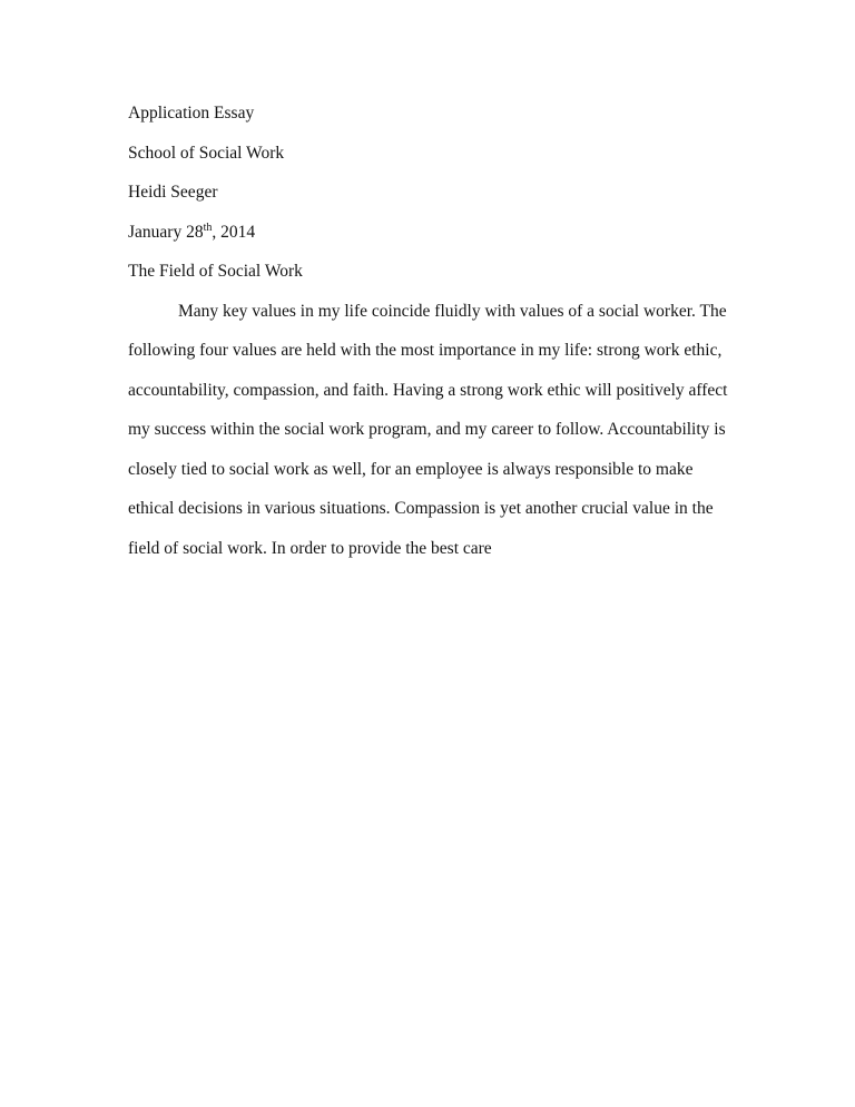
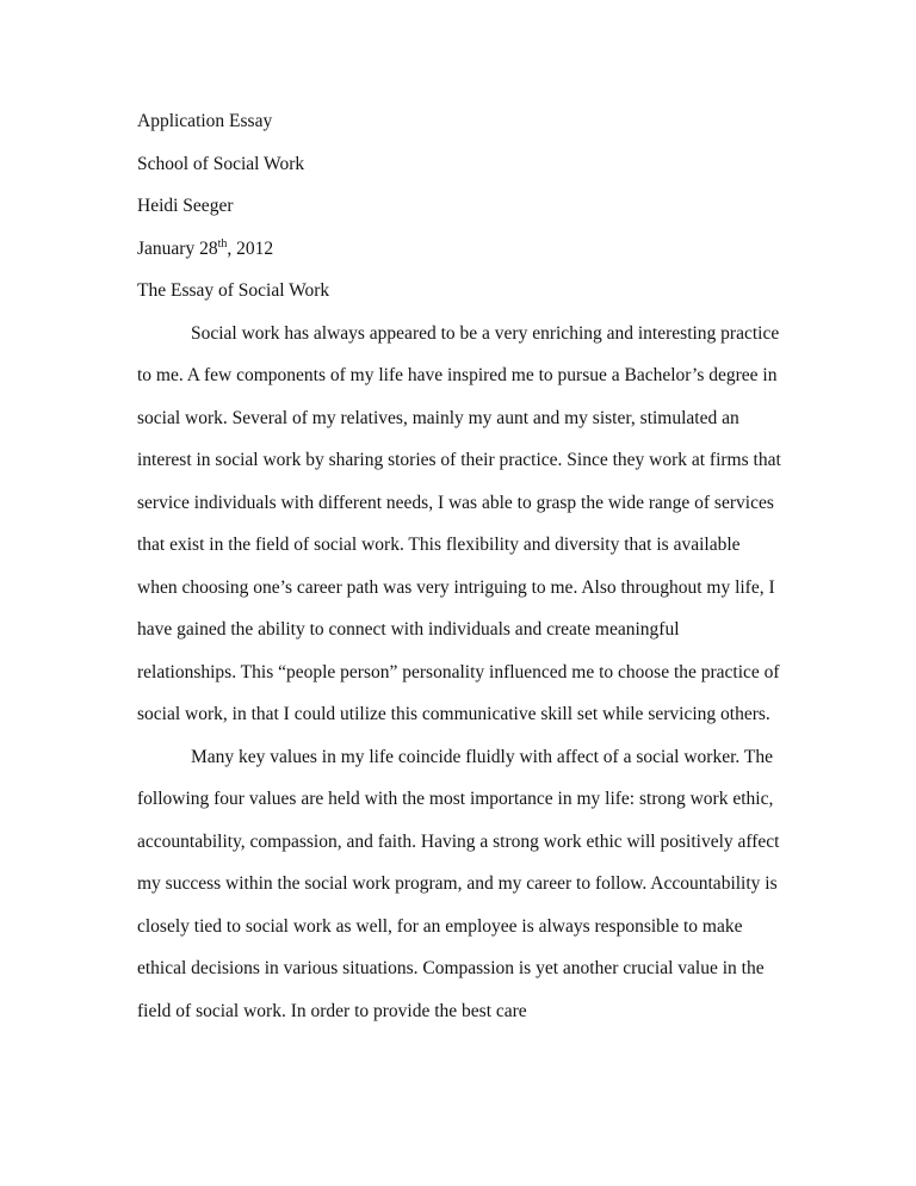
  Application Essay
  School of Social Work
  Heidi Seeger
- January 28th, 2014
+ January 28th, 2012
- The Field of Social Work
+ The Essay of Social Work
+ Social work has always appeared to be a very enriching and interesting practice to me. A few components of my life have inspired me to pursue a Bachelor’s degree in social work. Several of my relatives, mainly my aunt and my sister, stimulated an interest in social work by sharing stories of their practice. Since they work at firms that service individuals with different needs, I was able to grasp the wide range of services that exist in the field of social work. This flexibility and diversity that is available when choosing one’s career path was very intriguing to me. Also throughout my life, I have gained the ability to connect with individuals and create meaningful relationships. This “people person” personality influenced me to choose the practice of social work, in that I could utilize this communicative skill set while servicing others.
- Many key values in my life coincide fluidly with values of a social worker. The following four values are held with the most importance in my life: strong work ethic, accountability, compassion, and faith. Having a strong work ethic will positively affect my success within the social work program, and my career to follow. Accountability is closely tied to social work as well, for an employee is always responsible to make ethical decisions in various situations. Compassion is yet another crucial value in the field of social work. In order to provide the best care
+ Many key values in my life coincide fluidly with affect of a social worker. The following four values are held with the most importance in my life: strong work ethic, accountability, compassion, and faith. Having a strong work ethic will positively affect my success within the social work program, and my career to follow. Accountability is closely tied to social work as well, for an employee is always responsible to make ethical decisions in various situations. Compassion is yet another crucial value in the field of social work. In order to provide the best care
